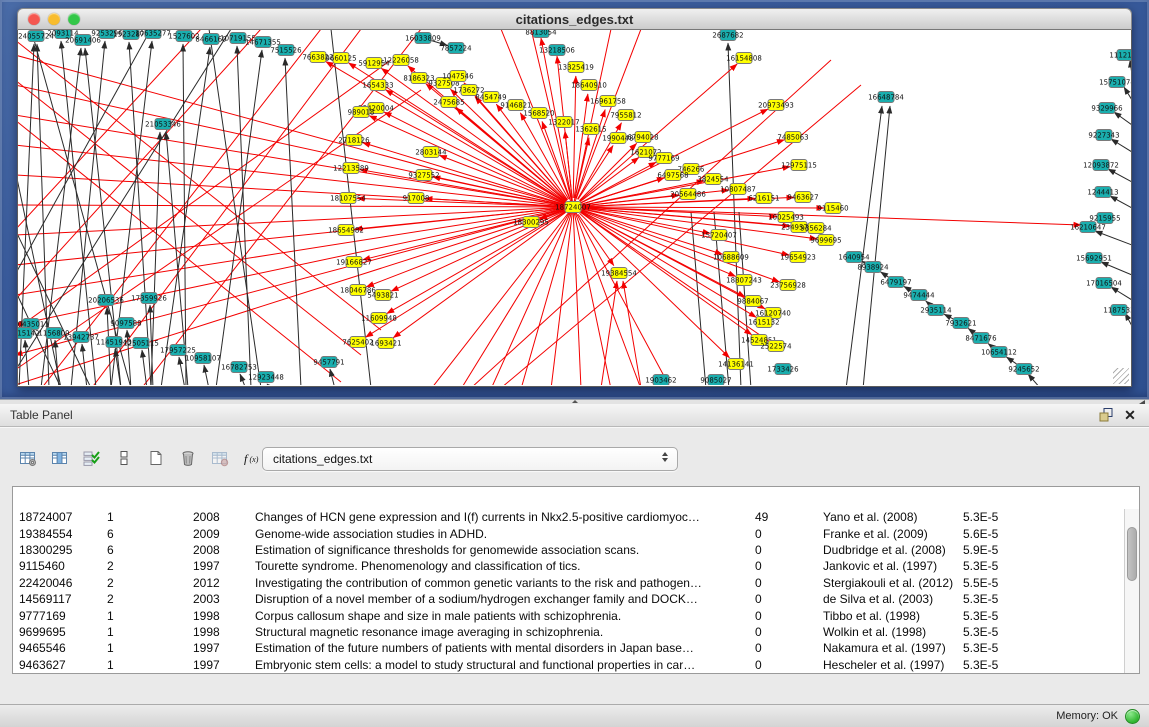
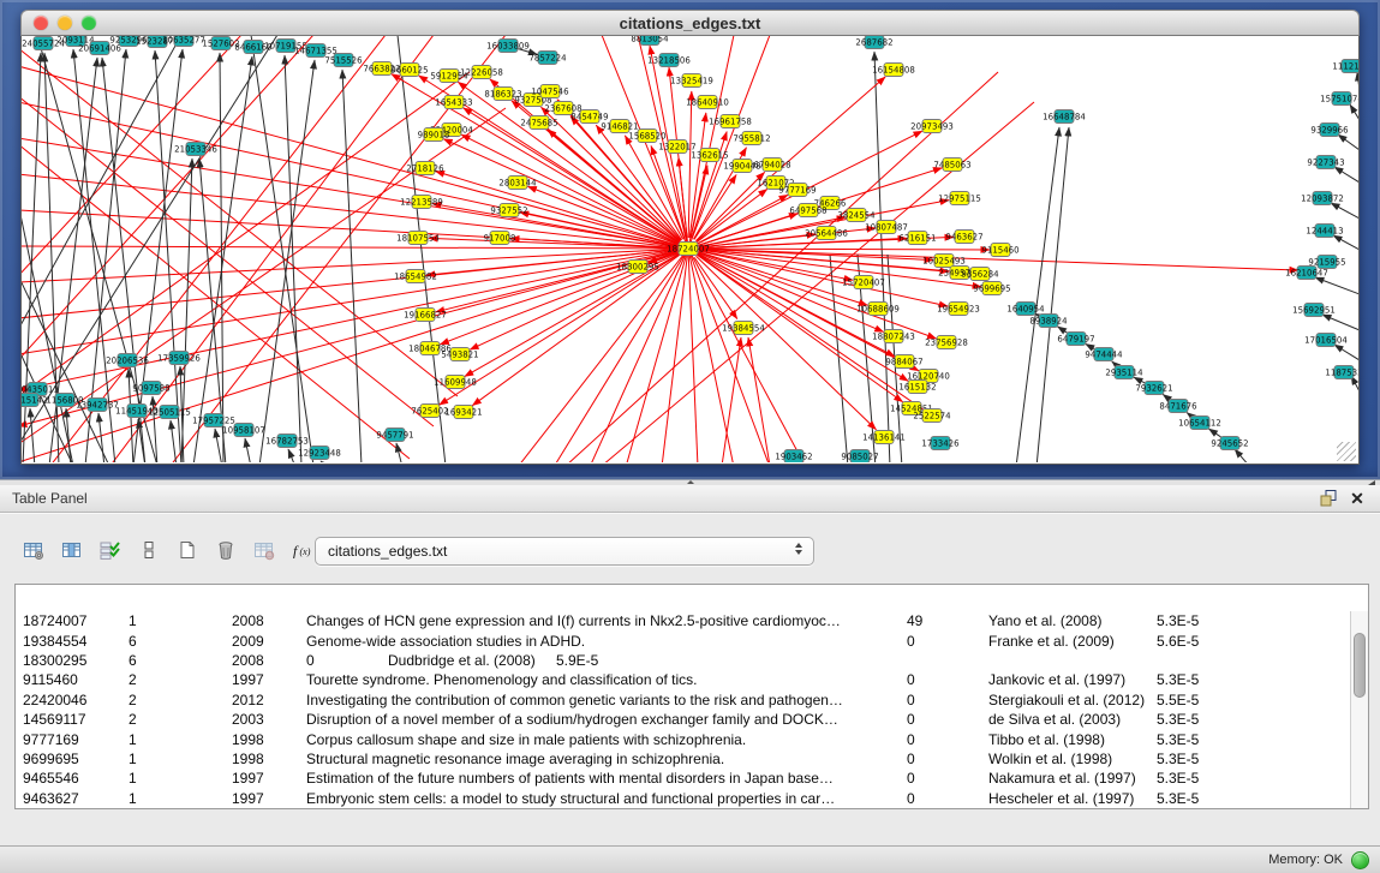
  citations_edges.txt
  24055724
  2093114
  20691406
  9253296
  1523287
  10635277
  1527602
  8466160
  10719155
  14671355
  7515526
  16033809
  7857224
  8813054
  13218506
  2687682
  16648784
  21053346
  11121
  1575107
  9329966
  9227343
  12093872
  1244413
  9215955
  16210647
  15692951
  17016504
  118753
  0435011
  15142
  1156809
  13942737
  11451943
  12505115
  17957225
  10958107
  16782753
  12923448
  9457791
  20206536
  17359926
  9097588
  1640954
  8938924
  6479197
  9474444
  2935114
  7932621
  8471676
  10654112
  9245652
  1733426
  1903462
  9085027
  12226058
  8186323
  9327508
  1047546
- 1736272
+ 2367608
  2475685
  8454749
  9146821
  1568520
  1322017
  13325419
  18640910
  16961758
  7955812
  1362615
  1990448
  6794028
  162107
  9777169
  46266
  6497568
  3824554
  10807487
  20564486
  6216151
  2803144
  9327552
  917008
  7663822
  9660125
  5912954
  1654333
  989018
  2718126
  12213589
  18107554
  18654982
  19166827
  18046786
  5493821
  11609948
  7625402
  1693421
  16154808
  20973493
  7485063
  12975115
  9463627
  9115460
  15720407
  10688609
  18807243
  9884067
  16120740
  1615132
  145248
  2522574
  14136141
  19654923
  23756928
  10025493
  234957
  9356284
  9699695
  18300295
  19384554
  18724007
  Table Panel
  ✕
  f
  (x)
  citations_edges.txt
  18724007
  1
  2008
  Changes of HCN gene expression and I(f) currents in Nkx2.5-positive cardiomyoc…
  49
  Yano et al. (2008)
  5.3E-5
  19384554
  6
  2009
  Genome-wide association studies in ADHD.
  0
  Franke et al. (2009)
  5.6E-5
  18300295
  6
  2008
- Estimation of significance thresholds for genomewide association scans.
  0
  Dudbridge et al. (2008)
  5.9E-5
  9115460
  2
  1997
  Tourette syndrome. Phenomenology and classification of tics.
  0
  Jankovic et al. (1997)
  5.3E-5
  22420046
  2
  2012
  Investigating the contribution of common genetic variants to the risk and pathogen…
  0
  Stergiakouli et al. (2012)
  5.5E-5
  14569117
  2
  2003
  Disruption of a novel member of a sodium/hydrogen exchanger family and DOCK…
  0
  de Silva et al. (2003)
  5.3E-5
  9777169
  1
  1998
  Corpus callosum shape and size in male patients with schizophrenia.
  0
  Tibbo et al. (1998)
  5.3E-5
  9699695
  1
  1998
  Structural magnetic resonance image averaging in schizophrenia.
  0
  Wolkin et al. (1998)
  5.3E-5
  9465546
  1
  1997
  Estimation of the future numbers of patients with mental disorders in Japan base…
  0
  Nakamura et al. (1997)
  5.3E-5
  9463627
  1
  1997
  Embryonic stem cells: a model to study structural and functional properties in car…
  0
  Hescheler et al. (1997)
  5.3E-5
  Memory: OK
